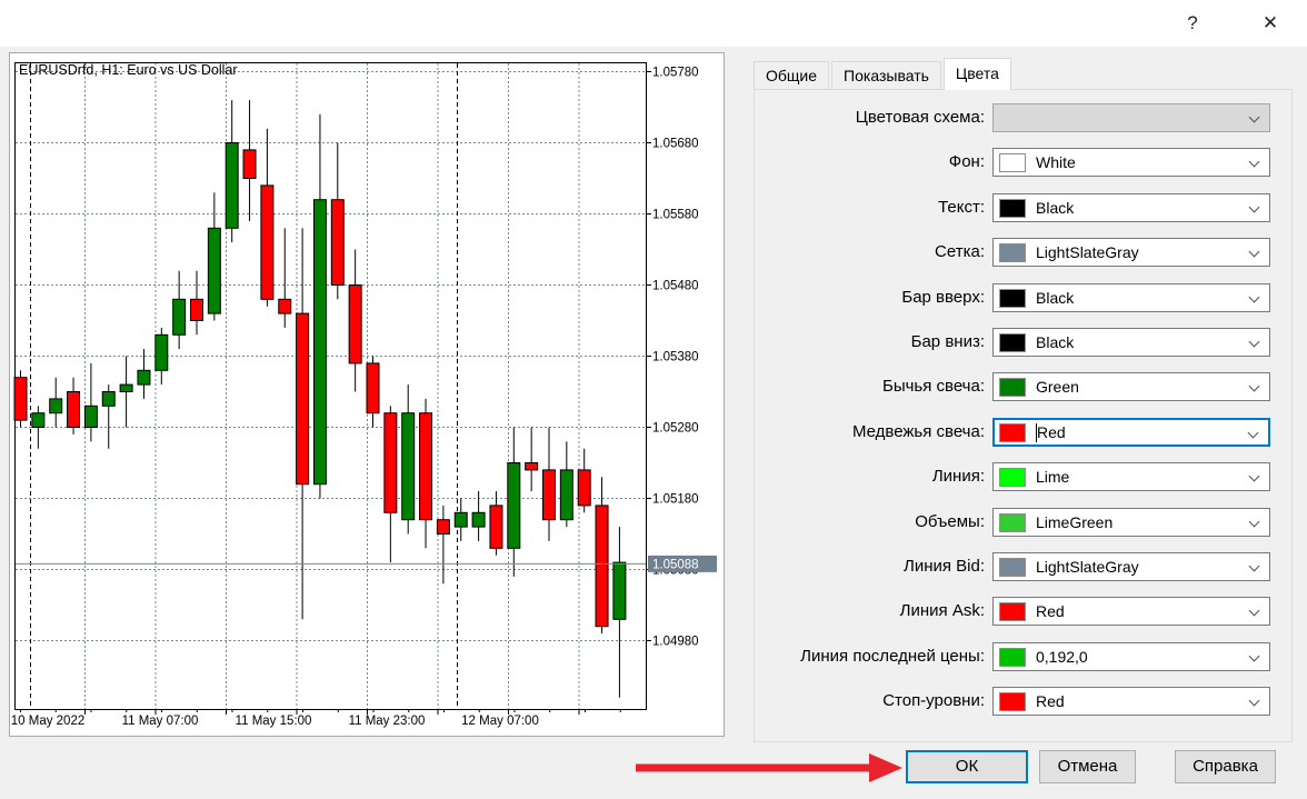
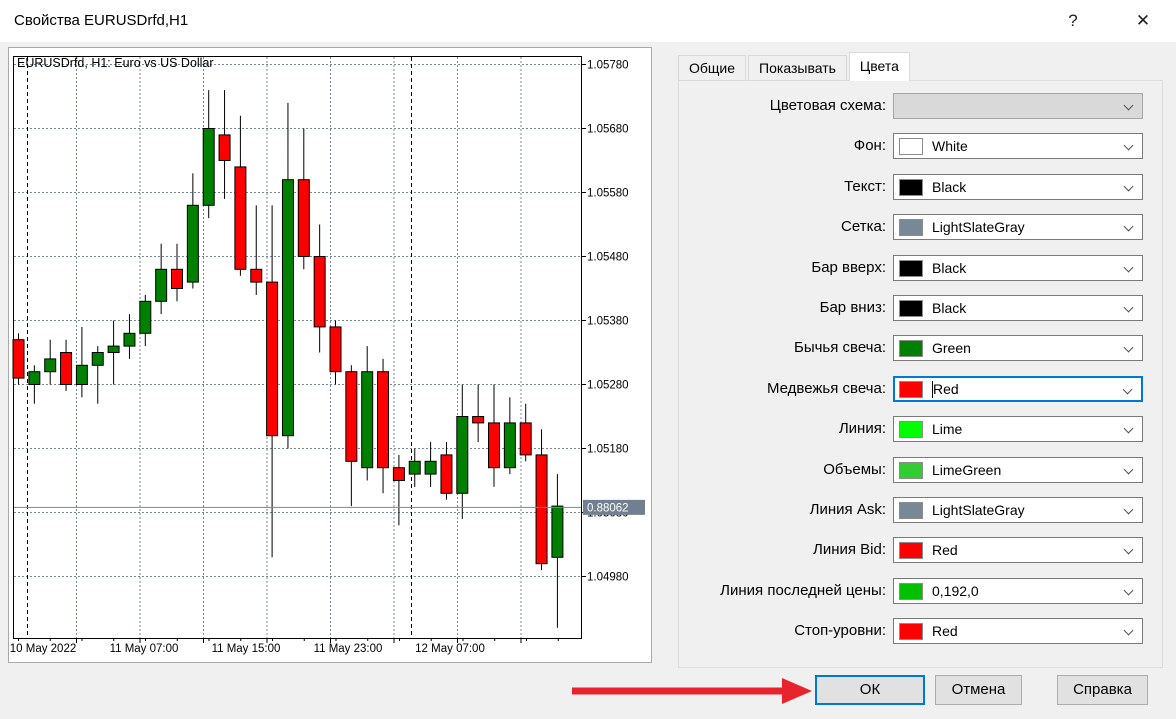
+ Свойства EURUSDrfd,H1
  ?
  ✕
  1.05780
  1.05680
  1.05580
  1.05480
  1.05380
  1.05280
  1.05180
  1.04980
- 1.05088
+ 0.88062
  10 May 2022
  11 May 07:00
  11 May 15:00
  11 May 23:00
  12 May 07:00
  EURUSDrfd, H1: Euro vs US Dollar
  Общие
  Показывать
  Цвета
  Цветовая схема:
  Фон:
  White
  Текст:
  Black
  Сетка:
  LightSlateGray
  Бар вверх:
  Black
  Бар вниз:
  Black
  Бычья свеча:
  Green
  Медвежья свеча:
  Red
  Линия:
  Lime
  Объемы:
  LimeGreen
- Линия Bid:
+ Линия Ask:
  LightSlateGray
- Линия Ask:
+ Линия Bid:
  Red
  Линия последней цены:
  0,192,0
  Стоп-уровни:
  Red
  ОК
  Отмена
  Справка
